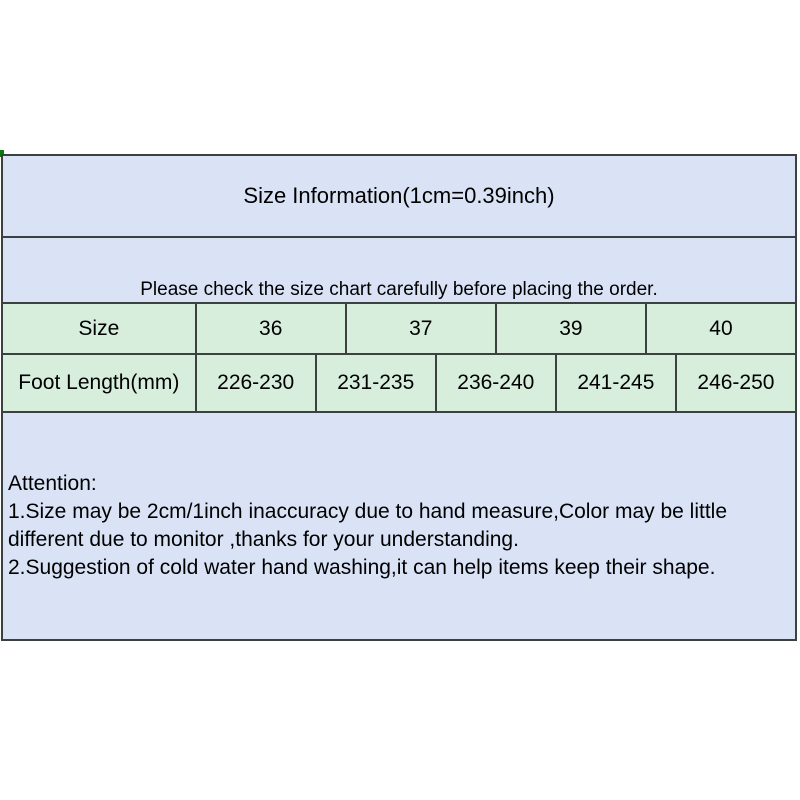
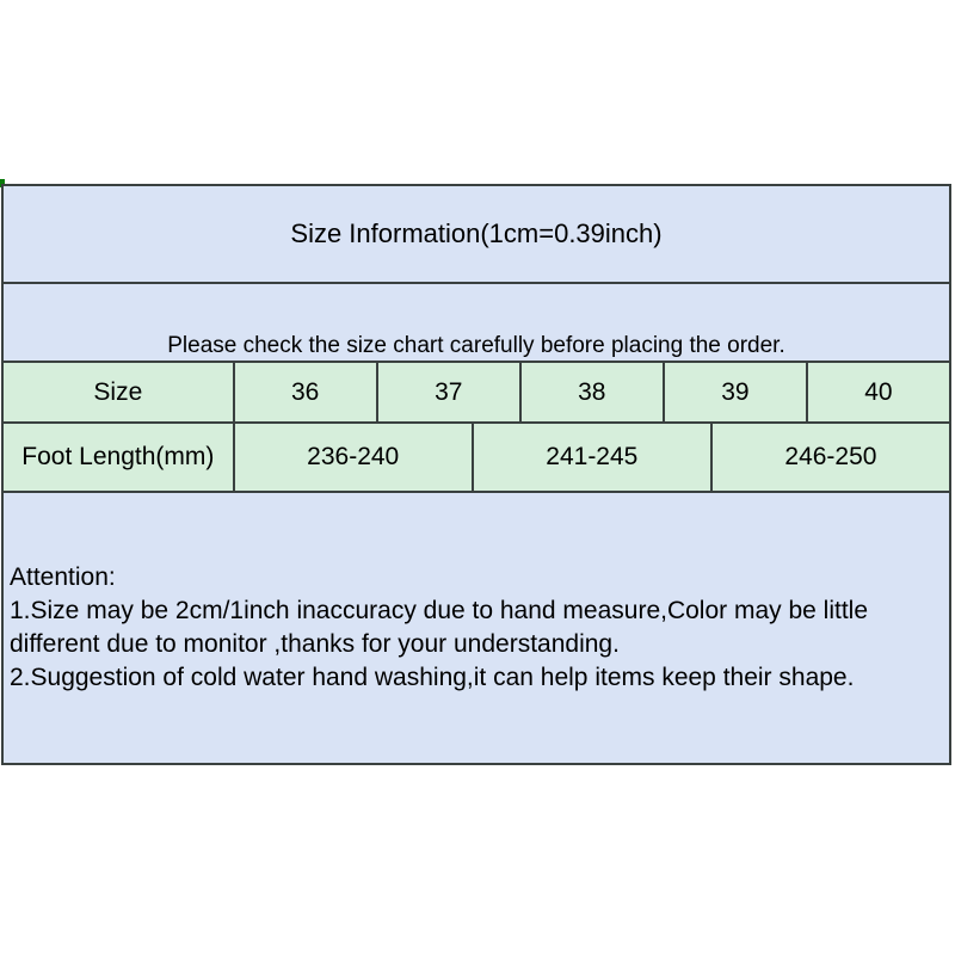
  Size Information(1cm=0.39inch)
  Please check the size chart carefully before placing the order.
  Size
  36
  37
+ 38
  39
  40
  Foot Length(mm)
- 226-230
- 231-235
  236-240
  241-245
  246-250
  Attention:
  1.Size may be 2cm/1inch inaccuracy due to hand measure,Color may be little
  different due to monitor ,thanks for your understanding.
  2.Suggestion of cold water hand washing,it can help items keep their shape.
